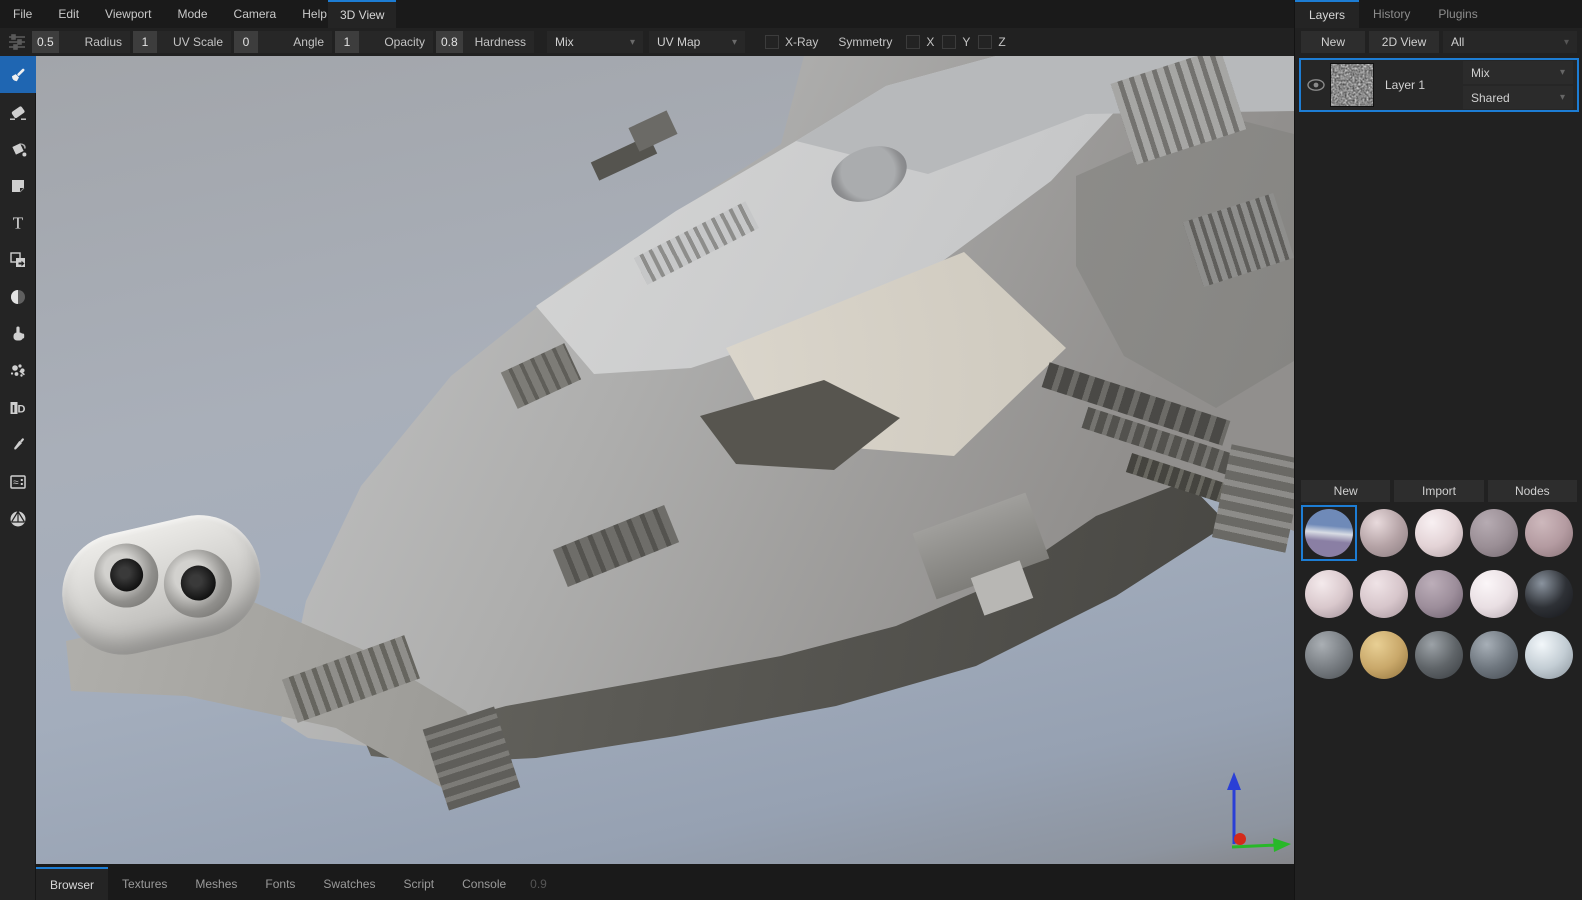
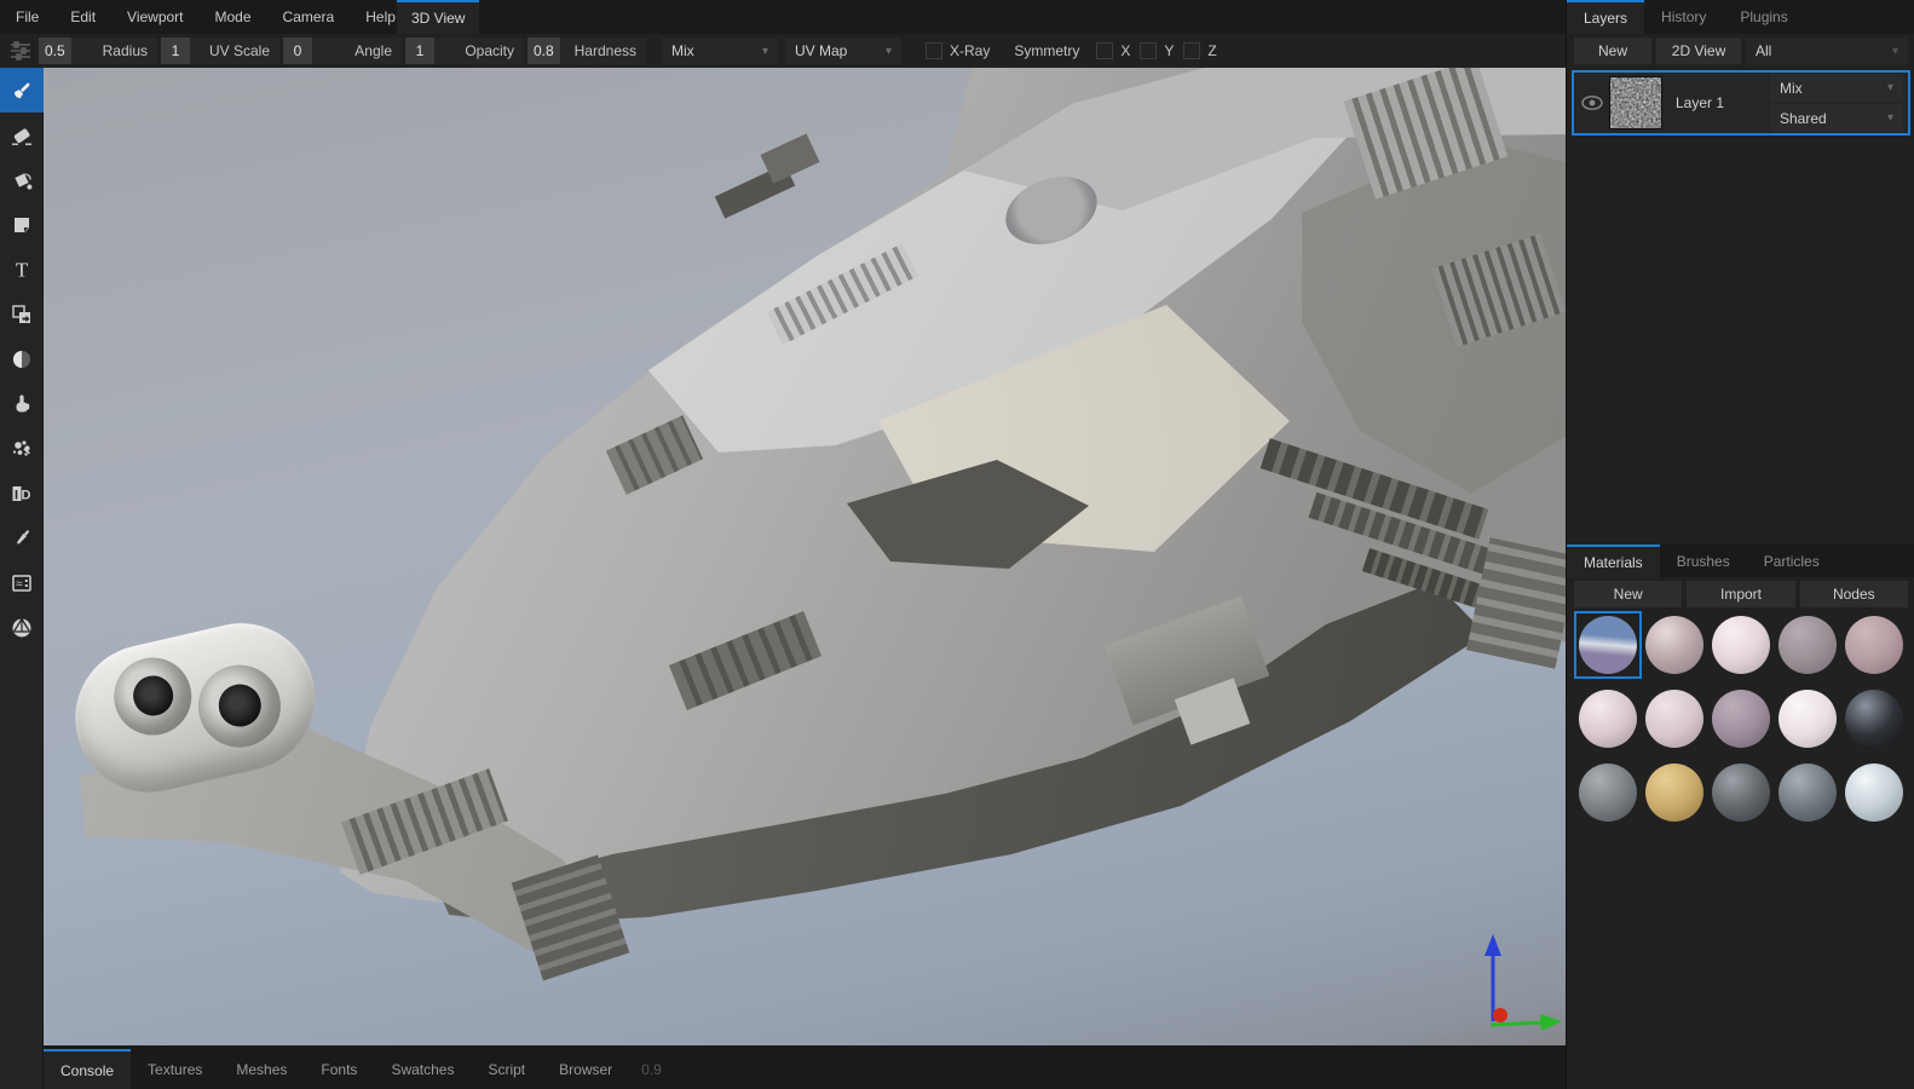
  File
  Edit
  Viewport
  Mode
  Camera
  Help
  3D View
  0.5
  Radius
  1
  UV Scale
  0
  Angle
  1
  Opacity
  0.8
  Hardness
  Mix
  ▾
  UV Map
  ▾
  X-Ray
  Symmetry
  X
  Y
  Z
  T
  I
  D
  ≈
  Layers
  History
  Plugins
  New
  2D View
  All
  ▾
  Layer 1
  Mix
  ▾
  Shared
  ▾
+ Materials
+ Brushes
+ Particles
  New
  Import
  Nodes
- Browser
+ Console
  Textures
  Meshes
  Fonts
  Swatches
  Script
- Console
+ Browser
  0.9
